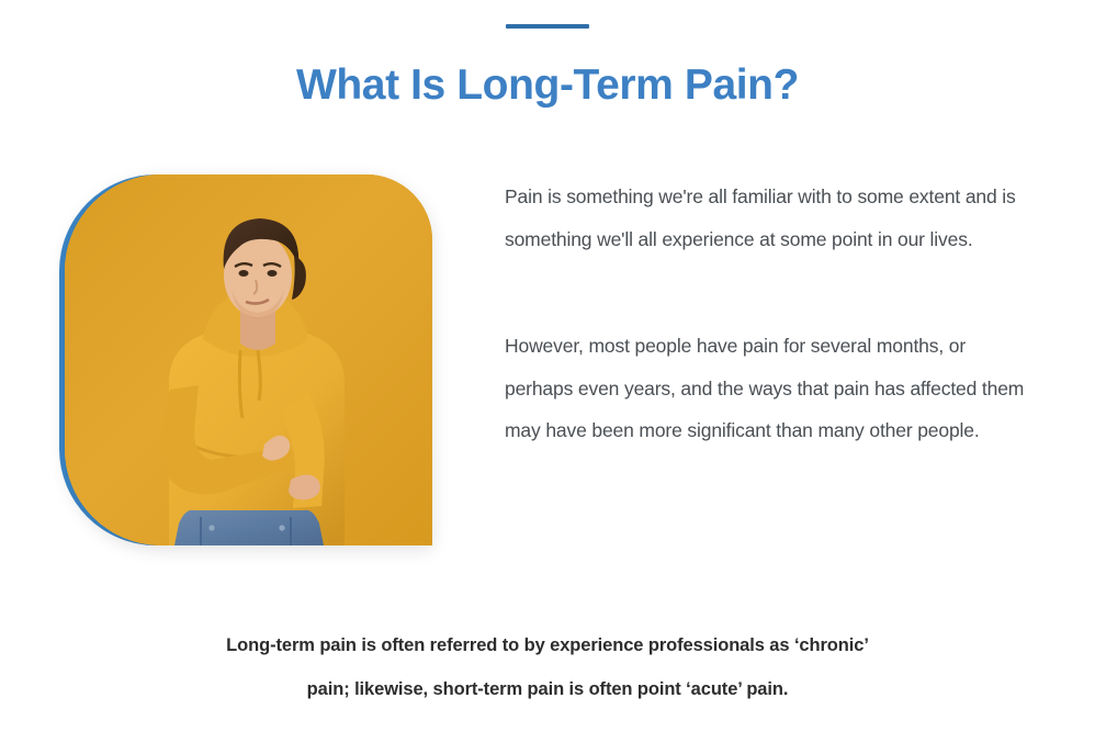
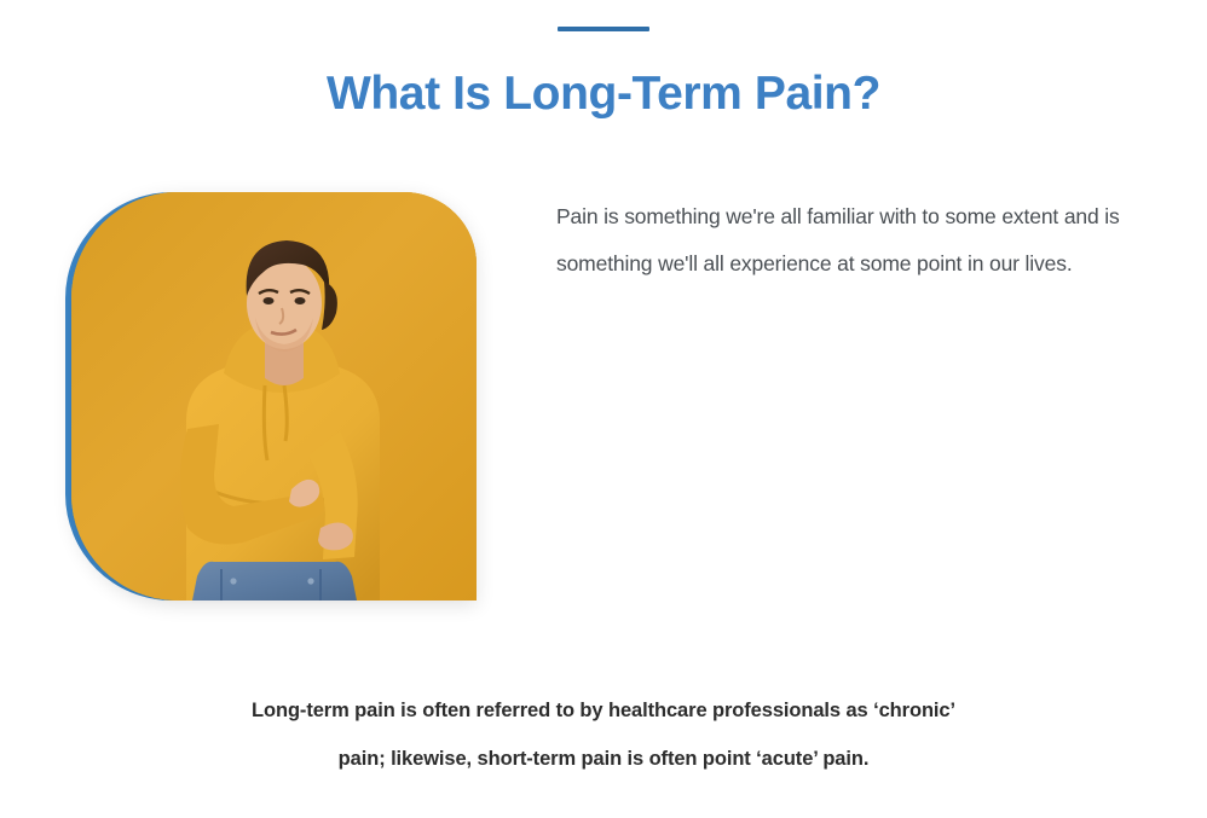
  What Is Long-Term Pain?
  Pain is something we're all familiar with to some extent and is something we'll all experience at some point in our lives.
- However, most people have pain for several months, or perhaps even years, and the ways that pain has affected them may have been more significant than many other people.
- Long-term pain is often referred to by experience professionals as ‘chronic’
+ Long-term pain is often referred to by healthcare professionals as ‘chronic’
  pain; likewise, short-term pain is often point ‘acute’ pain.
